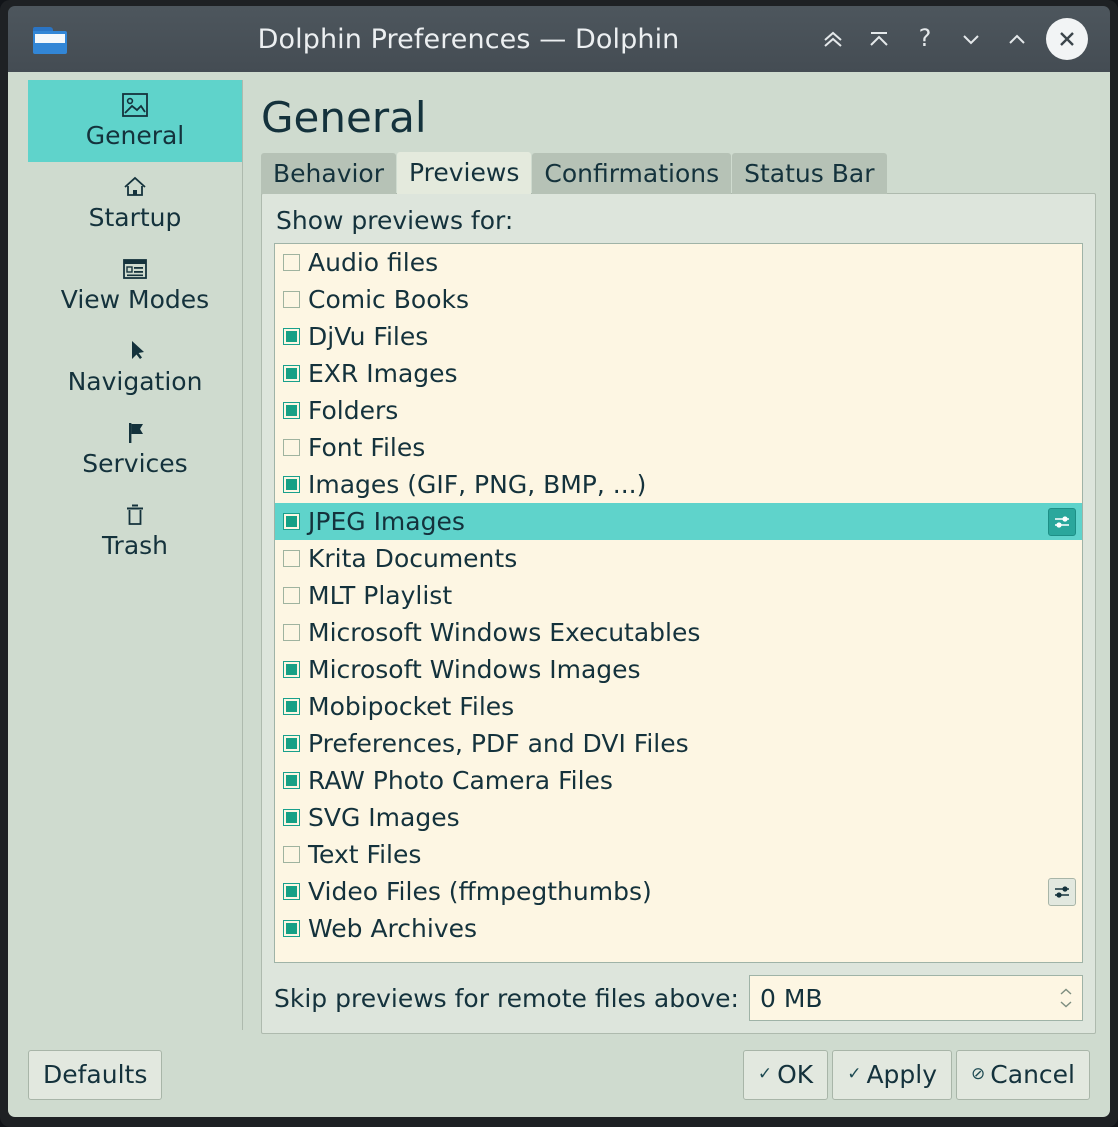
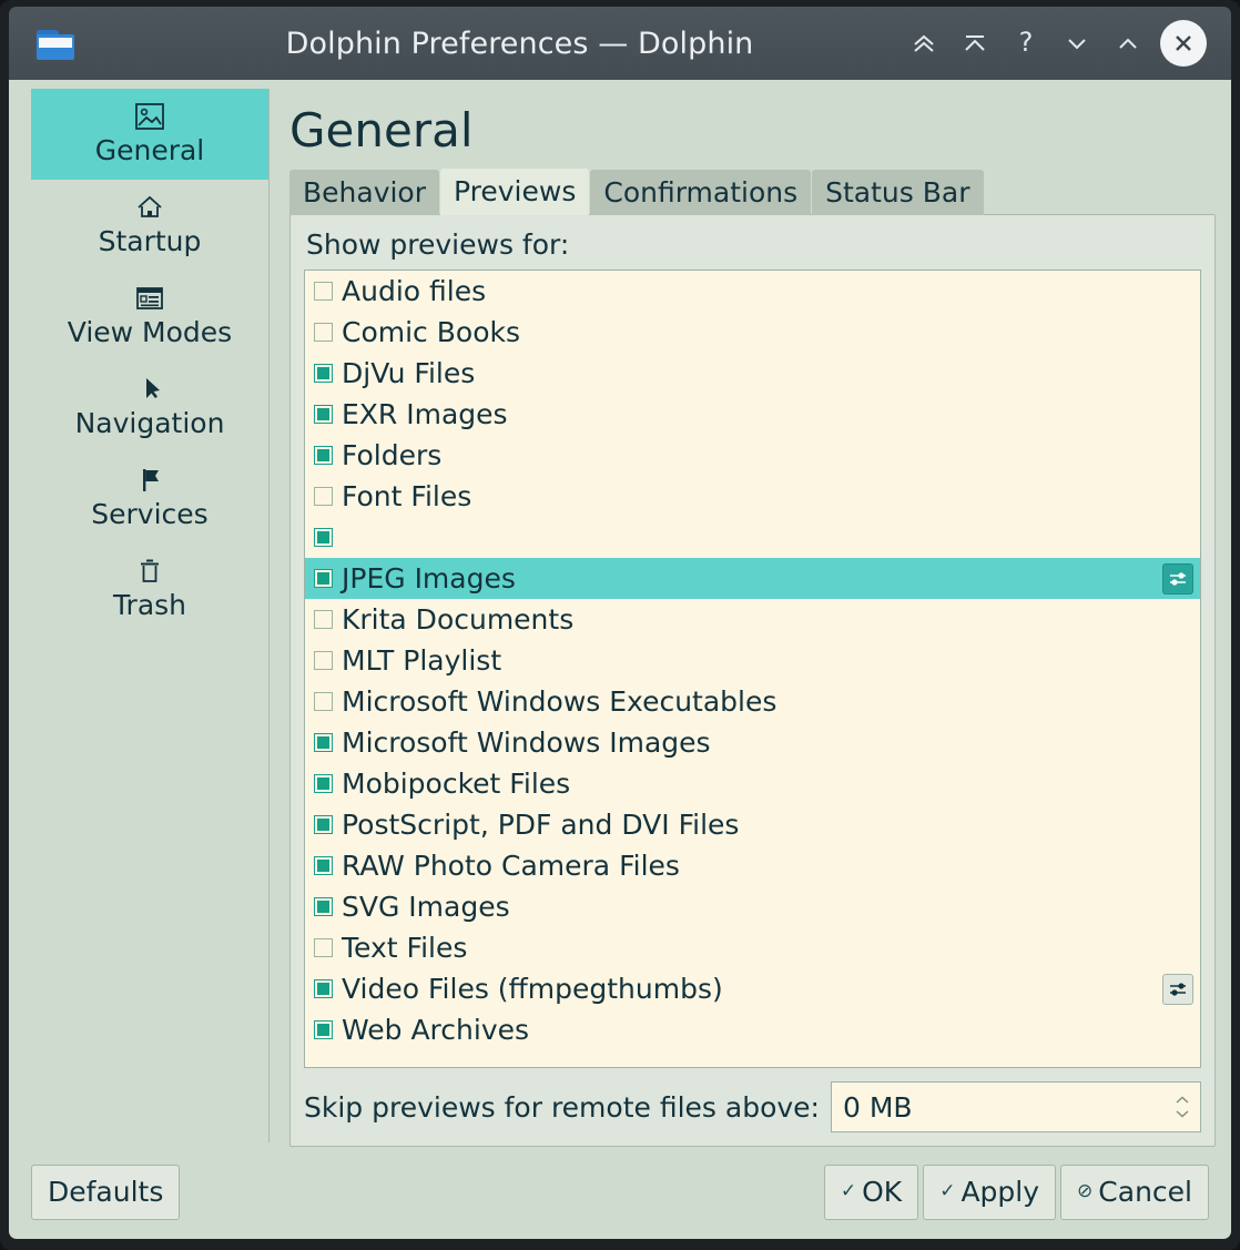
  Dolphin Preferences — Dolphin
  ?
  General
  Startup
  View Modes
  Navigation
  Services
  Trash
  General
  Behavior
  Previews
  Confirmations
  Status Bar
  Show previews for:
  Audio files
  Comic Books
  DjVu Files
  EXR Images
  Folders
  Font Files
- Images (GIF, PNG, BMP, ...)
  JPEG Images
  Krita Documents
  MLT Playlist
  Microsoft Windows Executables
  Microsoft Windows Images
  Mobipocket Files
- Preferences, PDF and DVI Files
+ PostScript, PDF and DVI Files
  RAW Photo Camera Files
  SVG Images
  Text Files
  Video Files (ffmpegthumbs)
  Web Archives
  Skip previews for remote files above:
  0 MB
  Defaults
  ✓
  OK
  ✓
  Apply
  ⊘
  Cancel
